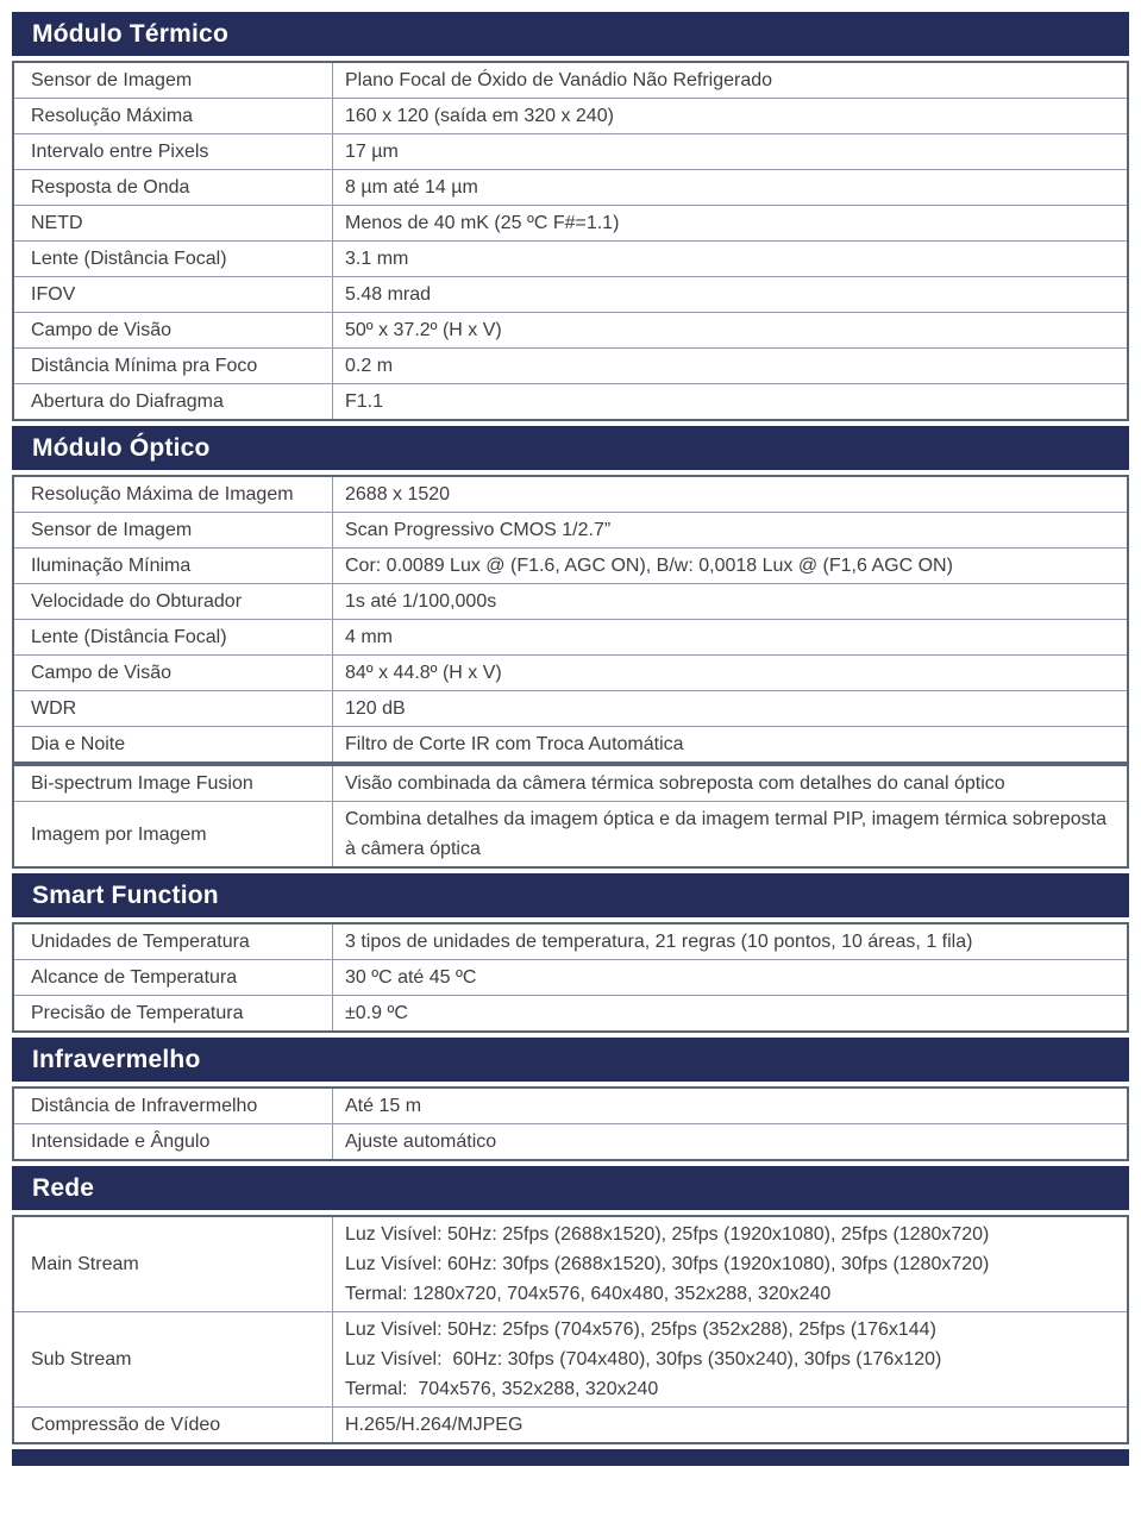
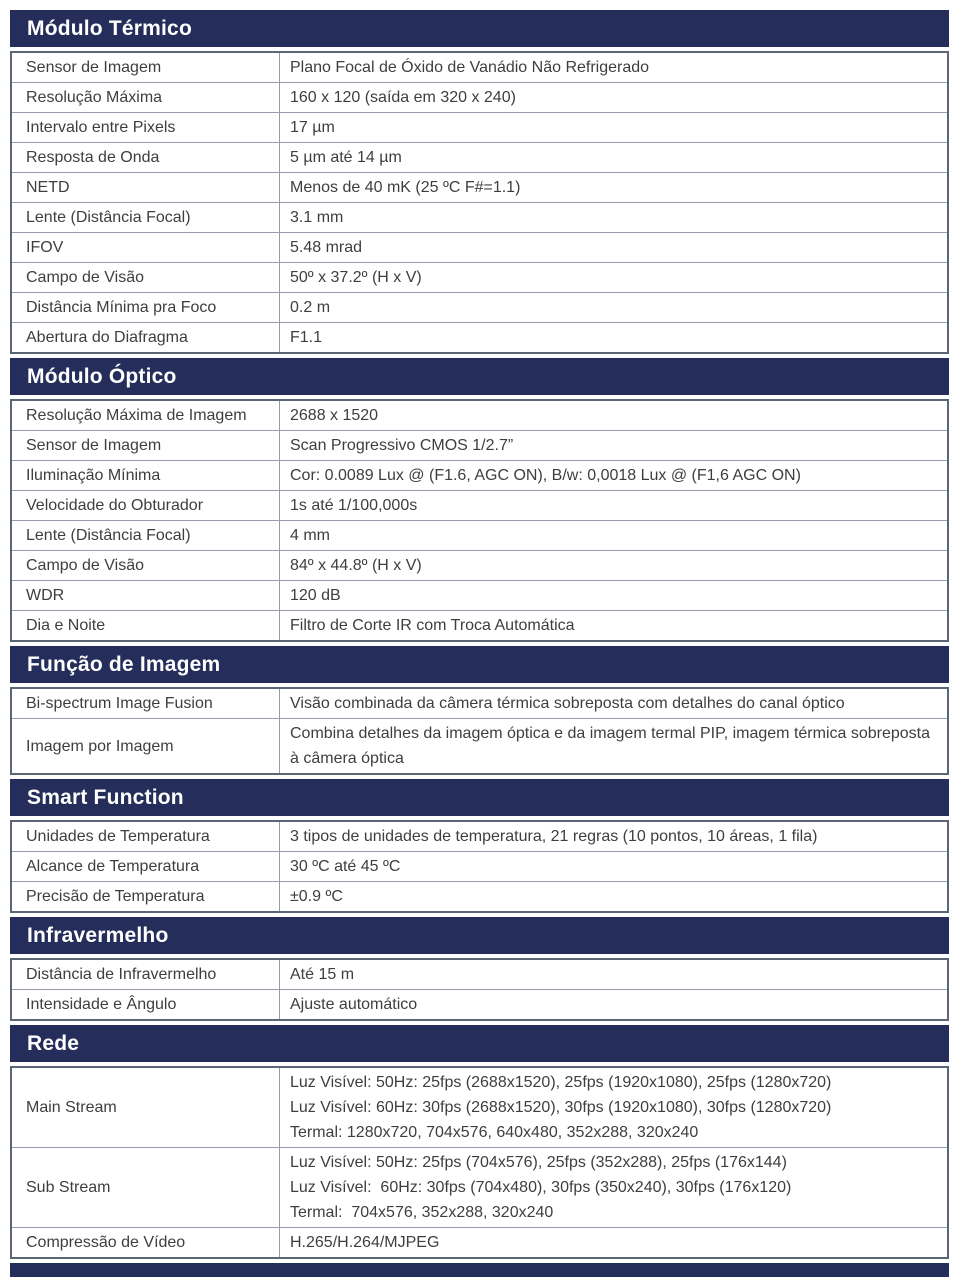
  Módulo Térmico
  Sensor de Imagem
  Plano Focal de Óxido de Vanádio Não Refrigerado
  Resolução Máxima
  160 x 120 (saída em 320 x 240)
  Intervalo entre Pixels
  17 µm
  Resposta de Onda
- 8 µm até 14 µm
+ 5 µm até 14 µm
  NETD
  Menos de 40 mK (25 ºC F#=1.1)
  Lente (Distância Focal)
  3.1 mm
  IFOV
  5.48 mrad
  Campo de Visão
  50º x 37.2º (H x V)
  Distância Mínima pra Foco
  0.2 m
  Abertura do Diafragma
  F1.1
  Módulo Óptico
  Resolução Máxima de Imagem
  2688 x 1520
  Sensor de Imagem
  Scan Progressivo CMOS 1/2.7”
  Iluminação Mínima
  Cor: 0.0089 Lux @ (F1.6, AGC ON), B/w: 0,0018 Lux @ (F1,6 AGC ON)
  Velocidade do Obturador
  1s até 1/100,000s
  Lente (Distância Focal)
  4 mm
  Campo de Visão
  84º x 44.8º (H x V)
  WDR
  120 dB
  Dia e Noite
  Filtro de Corte IR com Troca Automática
+ Função de Imagem
  Bi-spectrum Image Fusion
  Visão combinada da câmera térmica sobreposta com detalhes do canal óptico
  Imagem por Imagem
  Combina detalhes da imagem óptica e da imagem termal PIP, imagem térmica sobreposta à câmera óptica
  Smart Function
  Unidades de Temperatura
  3 tipos de unidades de temperatura, 21 regras (10 pontos, 10 áreas, 1 fila)
  Alcance de Temperatura
  30 ºC até 45 ºC
  Precisão de Temperatura
  ±0.9 ºC
  Infravermelho
  Distância de Infravermelho
  Até 15 m
  Intensidade e Ângulo
  Ajuste automático
  Rede
  Main Stream
  Luz Visível: 50Hz: 25fps (2688x1520), 25fps (1920x1080), 25fps (1280x720)
  Luz Visível: 60Hz: 30fps (2688x1520), 30fps (1920x1080), 30fps (1280x720)
  Termal: 1280x720, 704x576, 640x480, 352x288, 320x240
  Sub Stream
  Luz Visível: 50Hz: 25fps (704x576), 25fps (352x288), 25fps (176x144)
  Luz Visível: 60Hz: 30fps (704x480), 30fps (350x240), 30fps (176x120)
  Termal: 704x576, 352x288, 320x240
  Compressão de Vídeo
  H.265/H.264/MJPEG
